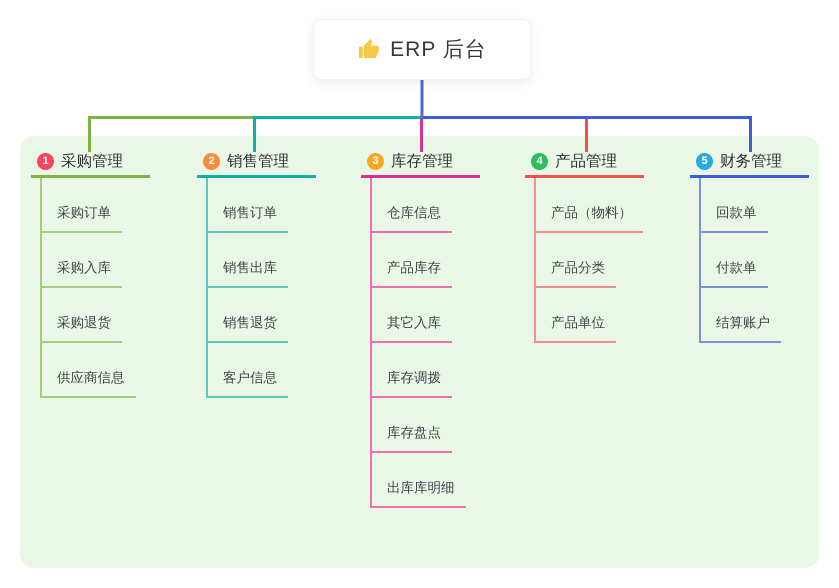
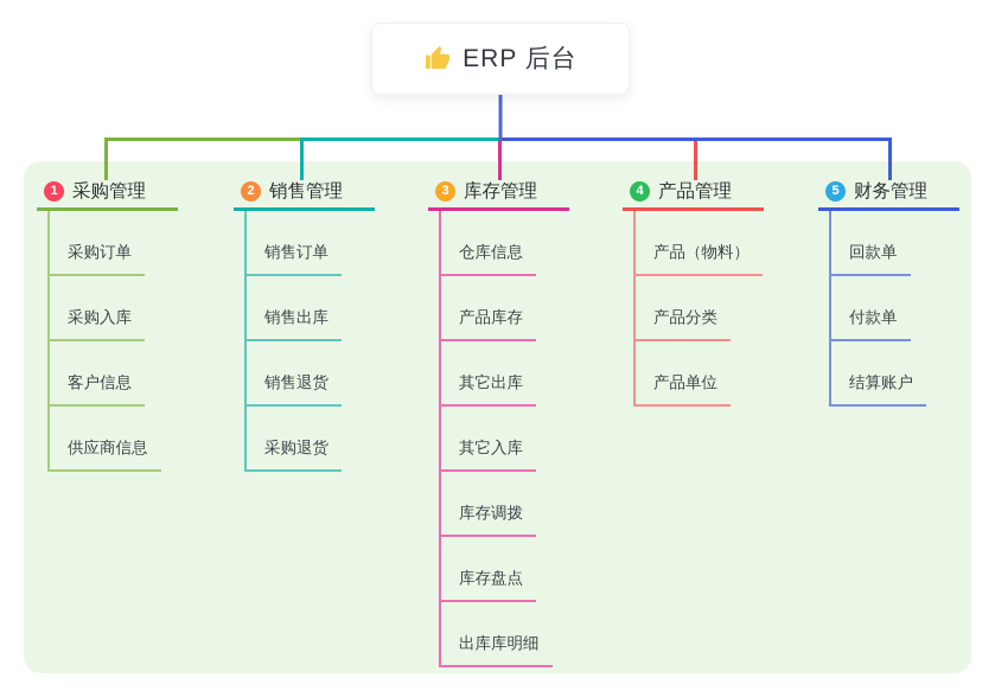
  ERP 后台
  1
  采购管理
  采购订单
  采购入库
- 采购退货
+ 客户信息
  供应商信息
  2
  销售管理
  销售订单
  销售出库
  销售退货
- 客户信息
+ 采购退货
  3
  库存管理
  仓库信息
  产品库存
+ 其它出库
  其它入库
  库存调拨
  库存盘点
  出库库明细
  4
  产品管理
  产品（物料）
  产品分类
  产品单位
  5
  财务管理
  回款单
  付款单
  结算账户
